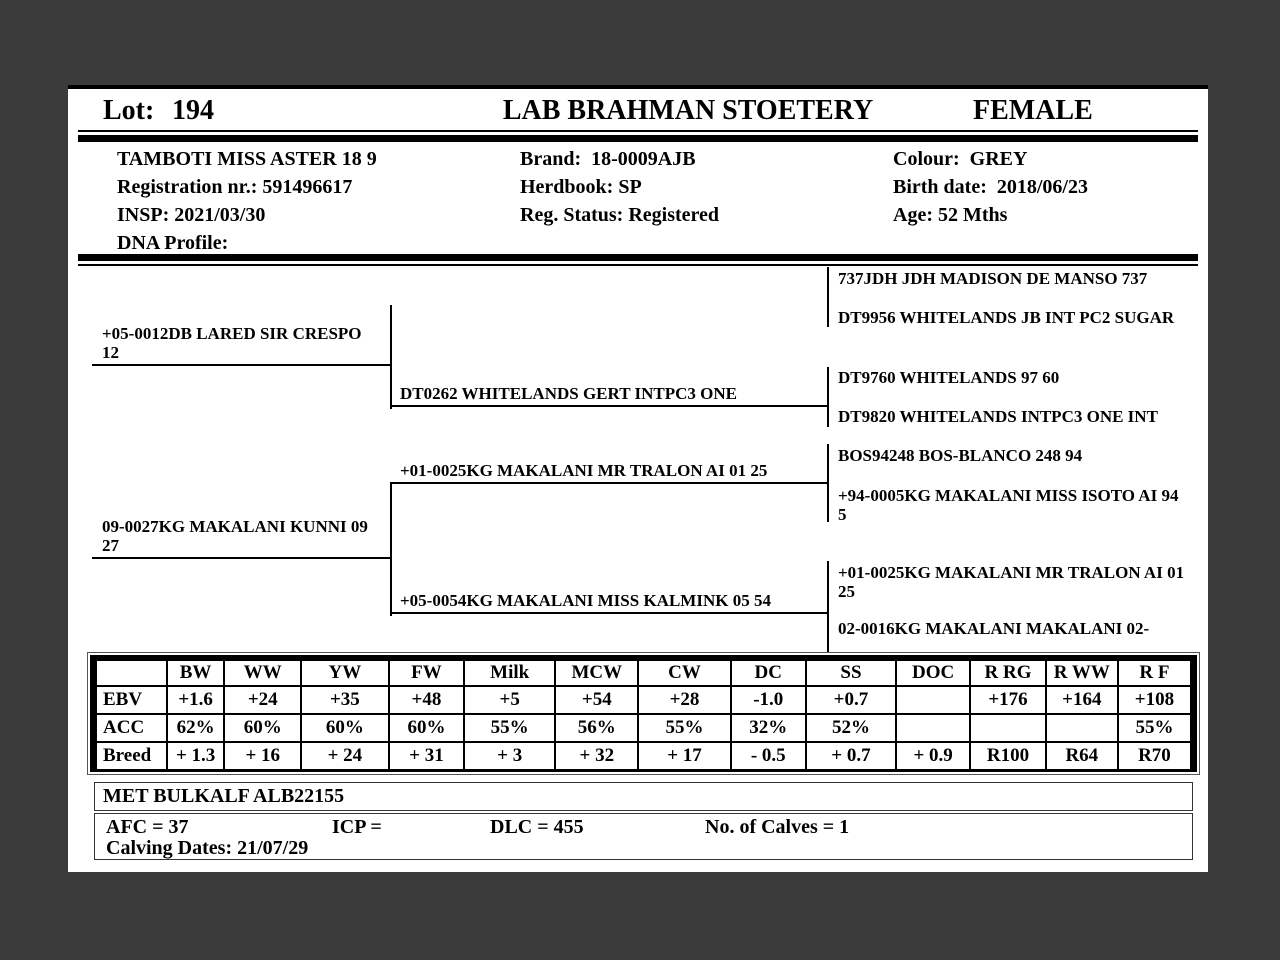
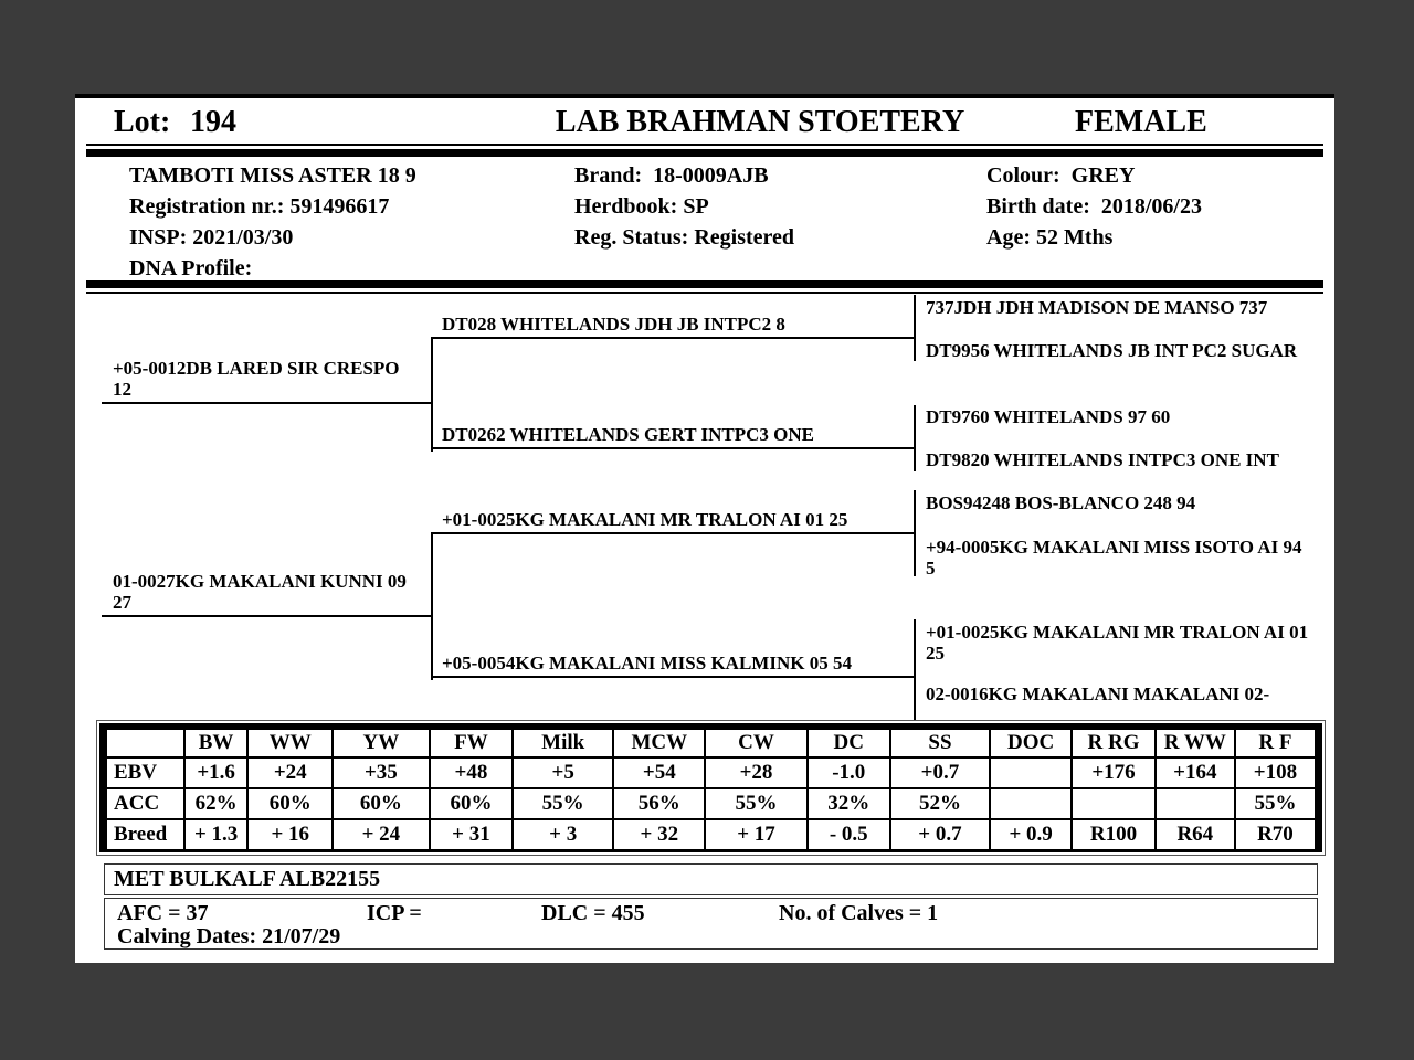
  Lot:
  194
  LAB BRAHMAN STOETERY
  FEMALE
  TAMBOTI MISS ASTER 18 9
  Registration nr.: 591496617
  INSP: 2021/03/30
  DNA Profile:
  Brand: 18-0009AJB
  Herdbook: SP
  Reg. Status: Registered
  Colour: GREY
  Birth date: 2018/06/23
  Age: 52 Mths
  +05-0012DB LARED SIR CRESPO
  12
- 09-0027KG MAKALANI KUNNI 09
+ 01-0027KG MAKALANI KUNNI 09
  27
+ DT028 WHITELANDS JDH JB INTPC2 8
  DT0262 WHITELANDS GERT INTPC3 ONE
  +01-0025KG MAKALANI MR TRALON AI 01 25
  +05-0054KG MAKALANI MISS KALMINK 05 54
  737JDH JDH MADISON DE MANSO 737
  DT9956 WHITELANDS JB INT PC2 SUGAR
  DT9760 WHITELANDS 97 60
  DT9820 WHITELANDS INTPC3 ONE INT
  BOS94248 BOS-BLANCO 248 94
  +94-0005KG MAKALANI MISS ISOTO AI 94
  5
  +01-0025KG MAKALANI MR TRALON AI 01
  25
  02-0016KG MAKALANI MAKALANI 02-
  	BW	WW	YW	FW	Milk	MCW	CW	DC	SS	DOC	R RG	R WW	R F
  EBV	+1.6	+24	+35	+48	+5	+54	+28	-1.0	+0.7		+176	+164	+108
  ACC	62%	60%	60%	60%	55%	56%	55%	32%	52%				55%
  Breed	+ 1.3	+ 16	+ 24	+ 31	+ 3	+ 32	+ 17	- 0.5	+ 0.7	+ 0.9	R100	R64	R70
  MET BULKALF ALB22155
  AFC = 37
  ICP =
  DLC = 455
  No. of Calves = 1
  Calving Dates: 21/07/29
